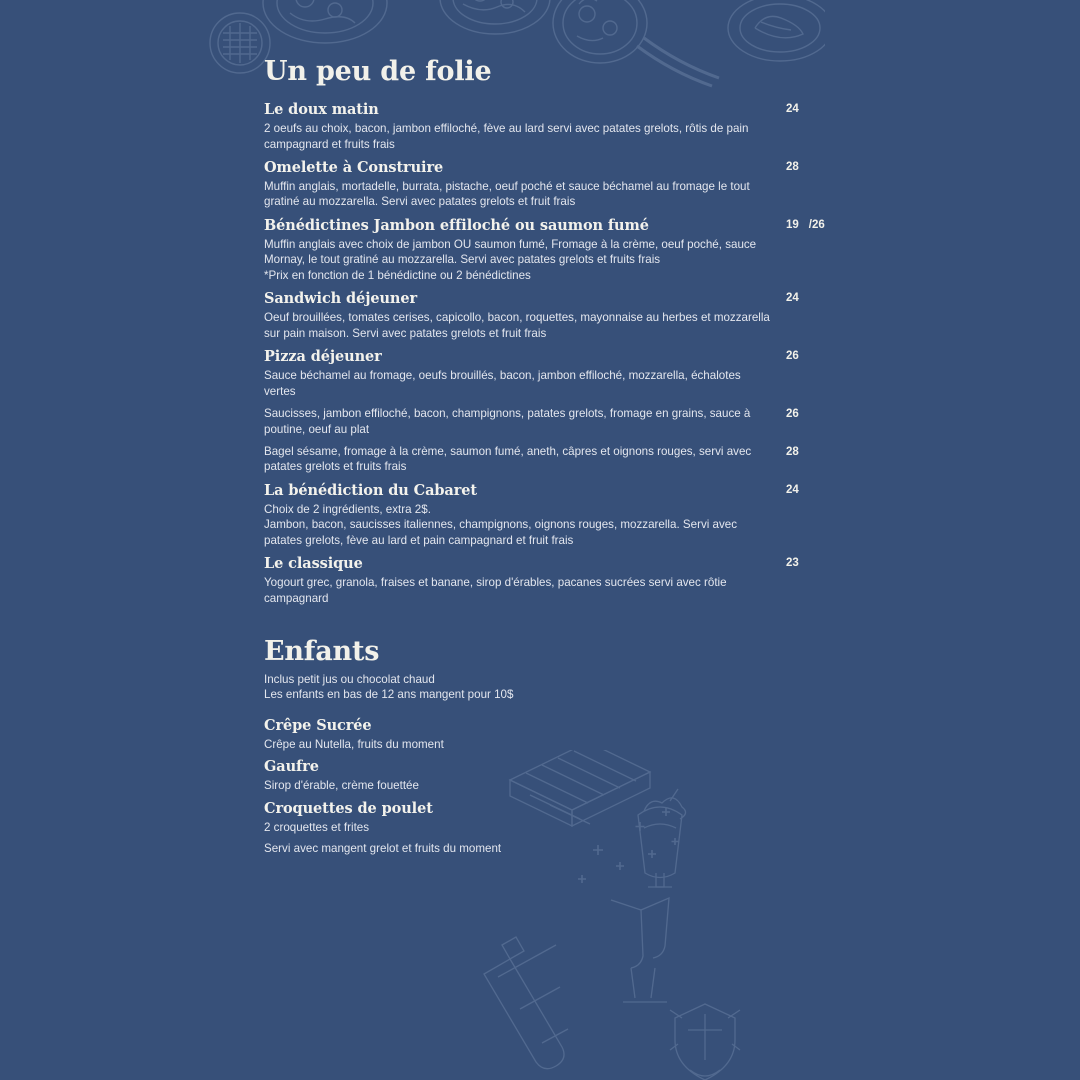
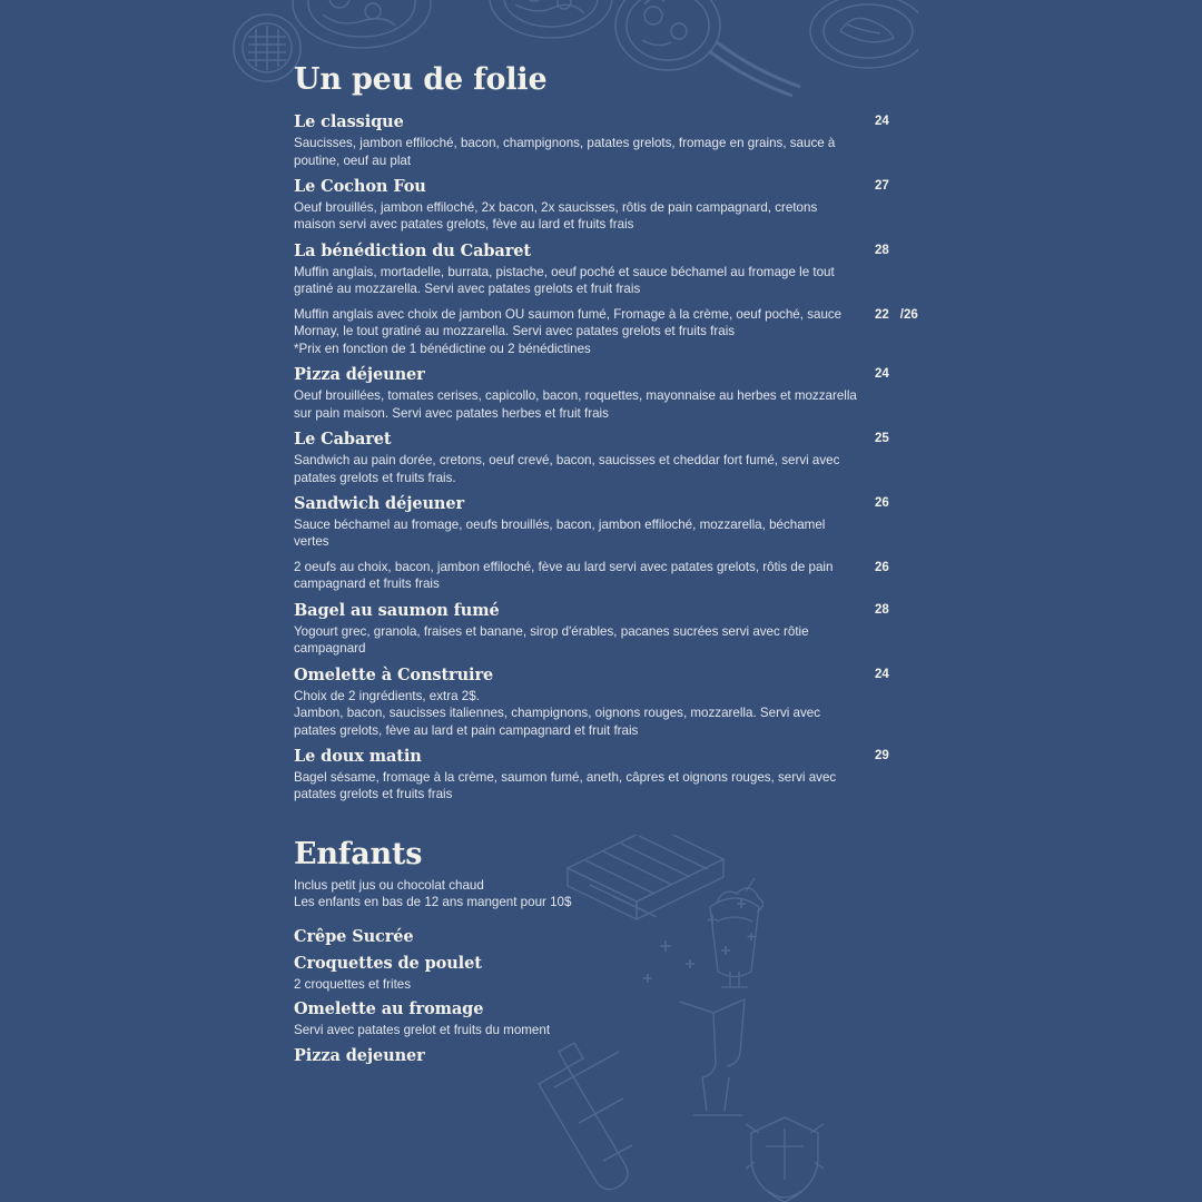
  Un peu de folie
  24
- Le doux matin
+ Le classique
- 2 oeufs au choix, bacon, jambon effiloché, fève au lard servi avec patates grelots, rôtis de pain campagnard et fruits frais
+ Saucisses, jambon effiloché, bacon, champignons, patates grelots, fromage en grains, sauce à poutine, oeuf au plat
+ 27
+ Le Cochon Fou
+ Oeuf brouillés, jambon effiloché, 2x bacon, 2x saucisses, rôtis de pain campagnard, cretons maison servi avec patates grelots, fève au lard et fruits frais
  28
- Omelette à Construire
+ La bénédiction du Cabaret
  Muffin anglais, mortadelle, burrata, pistache, oeuf poché et sauce béchamel au fromage le tout gratiné au mozzarella. Servi avec patates grelots et fruit frais
- 19 /26
+ 22 /26
- Bénédictines Jambon effiloché ou saumon fumé
  Muffin anglais avec choix de jambon OU saumon fumé, Fromage à la crème, oeuf poché, sauce Mornay, le tout gratiné au mozzarella. Servi avec patates grelots et fruits frais
  *Prix en fonction de 1 bénédictine ou 2 bénédictines
  24
- Sandwich déjeuner
+ Pizza déjeuner
- Oeuf brouillées, tomates cerises, capicollo, bacon, roquettes, mayonnaise au herbes et mozzarella sur pain maison. Servi avec patates grelots et fruit frais
+ Oeuf brouillées, tomates cerises, capicollo, bacon, roquettes, mayonnaise au herbes et mozzarella sur pain maison. Servi avec patates herbes et fruit frais
+ 25
+ Le Cabaret
+ Sandwich au pain dorée, cretons, oeuf crevé, bacon, saucisses et cheddar fort fumé, servi avec patates grelots et fruits frais.
  26
- Pizza déjeuner
+ Sandwich déjeuner
- Sauce béchamel au fromage, oeufs brouillés, bacon, jambon effiloché, mozzarella, échalotes vertes
+ Sauce béchamel au fromage, oeufs brouillés, bacon, jambon effiloché, mozzarella, béchamel vertes
  26
- Saucisses, jambon effiloché, bacon, champignons, patates grelots, fromage en grains, sauce à poutine, oeuf au plat
+ 2 oeufs au choix, bacon, jambon effiloché, fève au lard servi avec patates grelots, rôtis de pain campagnard et fruits frais
  28
+ Bagel au saumon fumé
- Bagel sésame, fromage à la crème, saumon fumé, aneth, câpres et oignons rouges, servi avec patates grelots et fruits frais
+ Yogourt grec, granola, fraises et banane, sirop d'érables, pacanes sucrées servi avec rôtie campagnard
  24
- La bénédiction du Cabaret
+ Omelette à Construire
  Choix de 2 ingrédients, extra 2$.
  Jambon, bacon, saucisses italiennes, champignons, oignons rouges, mozzarella. Servi avec patates grelots, fève au lard et pain campagnard et fruit frais
- 23
+ 29
- Le classique
+ Le doux matin
- Yogourt grec, granola, fraises et banane, sirop d'érables, pacanes sucrées servi avec rôtie campagnard
+ Bagel sésame, fromage à la crème, saumon fumé, aneth, câpres et oignons rouges, servi avec patates grelots et fruits frais
  Enfants
  Inclus petit jus ou chocolat chaud
  Les enfants en bas de 12 ans mangent pour 10$
  Crêpe Sucrée
- Crêpe au Nutella, fruits du moment
- Gaufre
- Sirop d'érable, crème fouettée
  Croquettes de poulet
  2 croquettes et frites
+ Omelette au fromage
- Servi avec mangent grelot et fruits du moment
+ Servi avec patates grelot et fruits du moment
+ Pizza dejeuner
